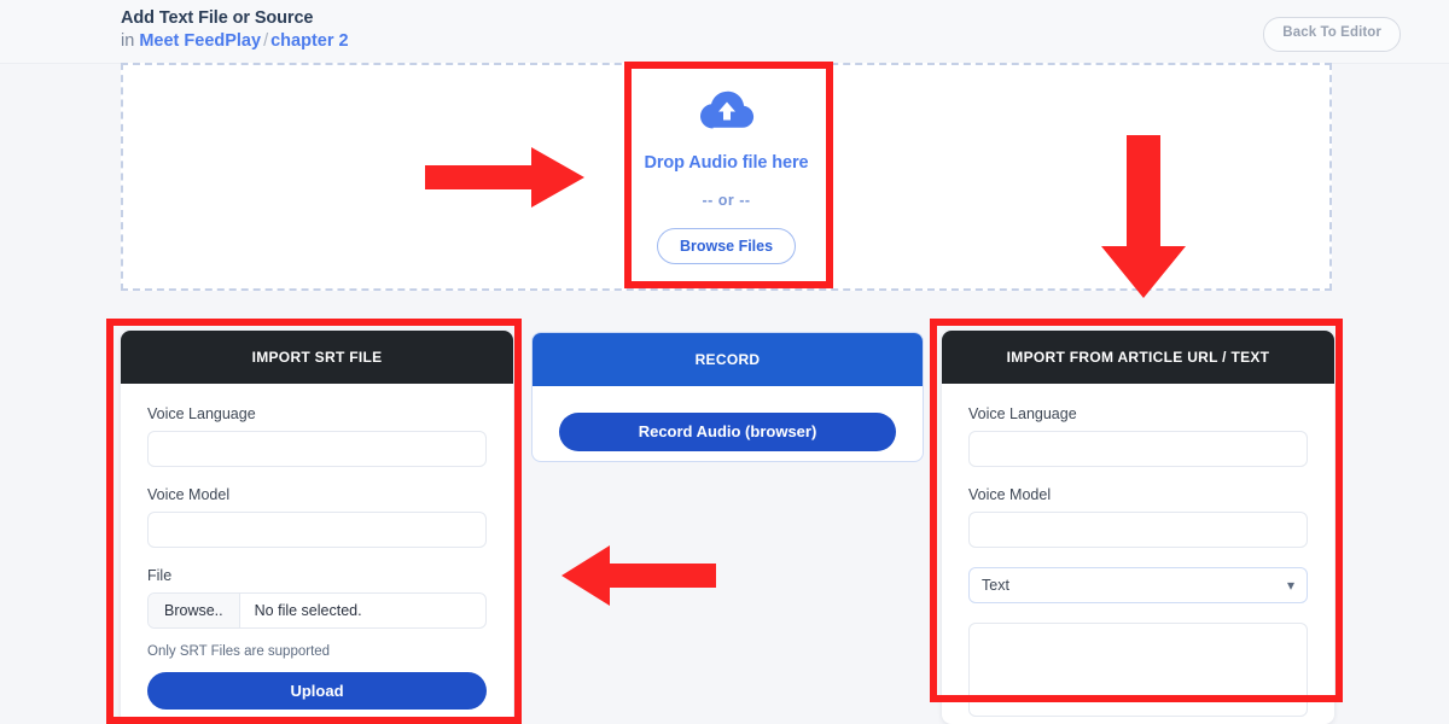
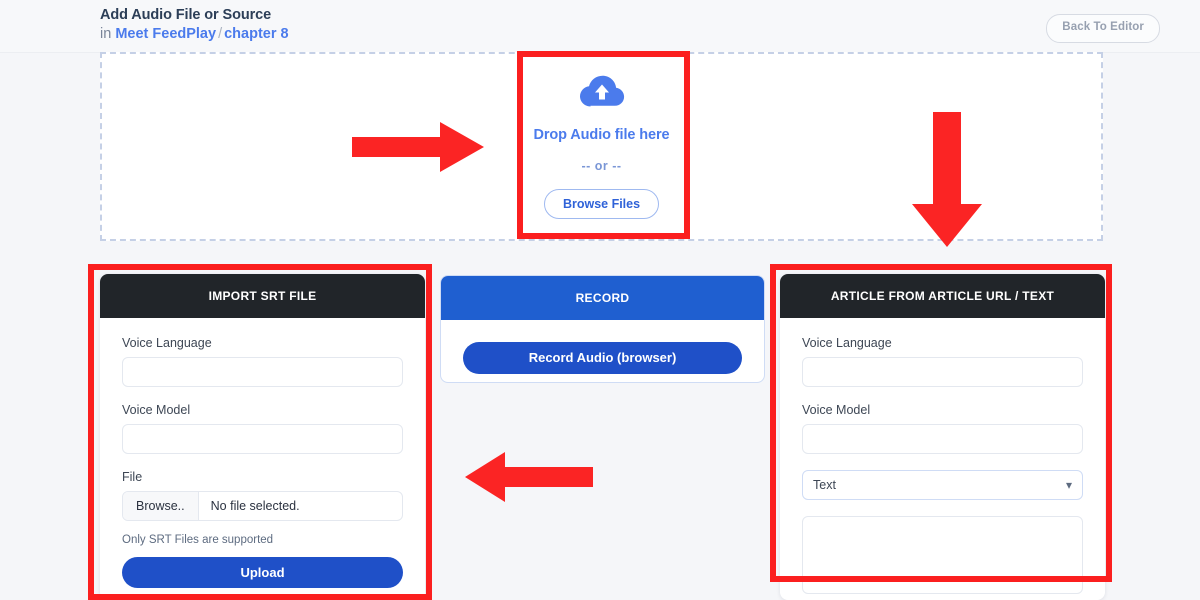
- Add Text File or Source
+ Add Audio File or Source
- in Meet FeedPlay / chapter 2
+ in Meet FeedPlay / chapter 8
  Back To Editor
  Drop Audio file here
  -- or --
  Browse Files
  IMPORT SRT FILE
  Voice Language
  Voice Model
  File
  Browse..
  No file selected.
  Only SRT Files are supported
  Upload
  RECORD
  Record Audio (browser)
- IMPORT FROM ARTICLE URL / TEXT
+ ARTICLE FROM ARTICLE URL / TEXT
  Voice Language
  Voice Model
  Text
  ▾
